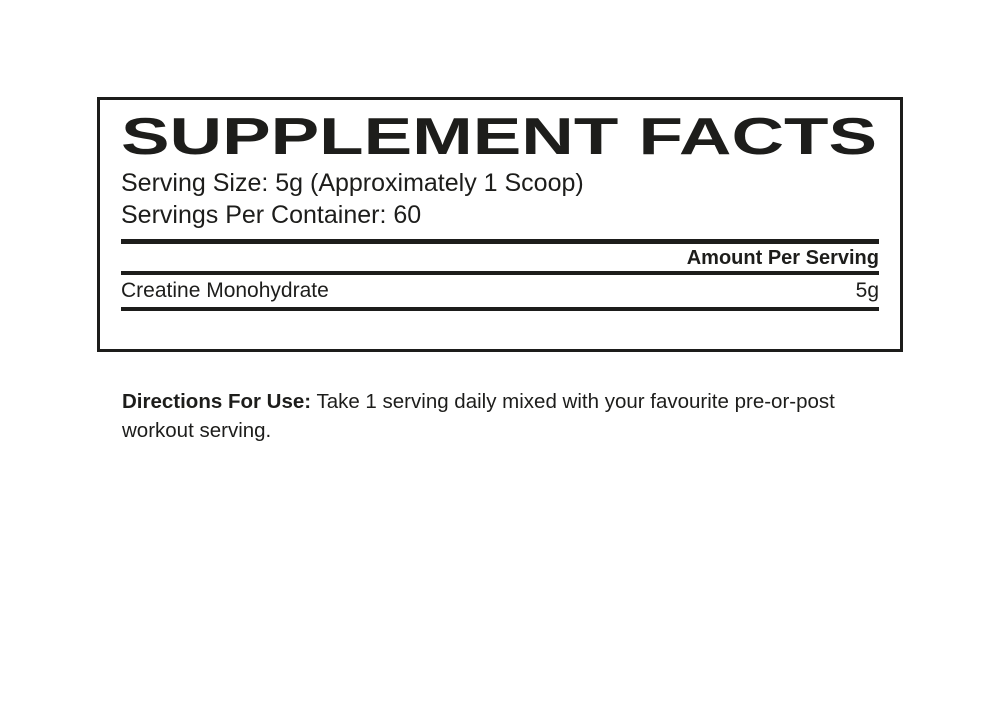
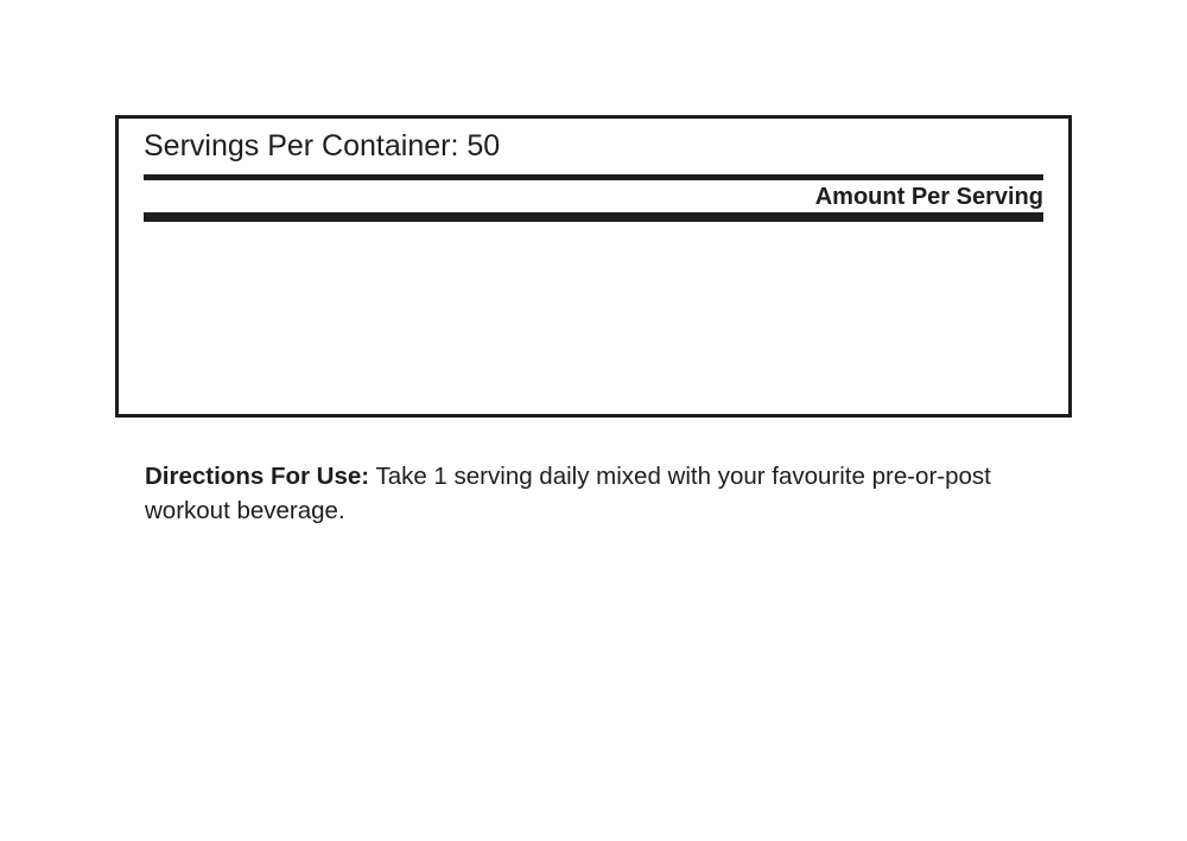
- SUPPLEMENT FACTS
- Serving Size: 5g (Approximately 1 Scoop)
- Servings Per Container: 60
+ Servings Per Container: 50
  Amount Per Serving
- Creatine Monohydrate
- 5g
- Directions For Use: Take 1 serving daily mixed with your favourite pre-or-post workout serving.
+ Directions For Use: Take 1 serving daily mixed with your favourite pre-or-post workout beverage.
